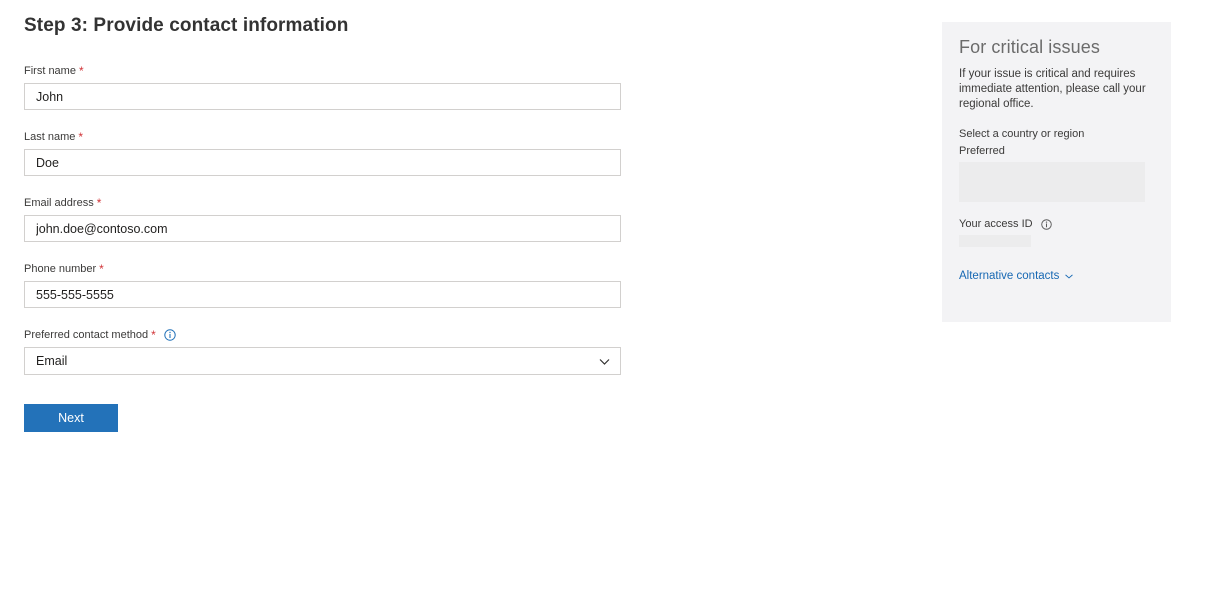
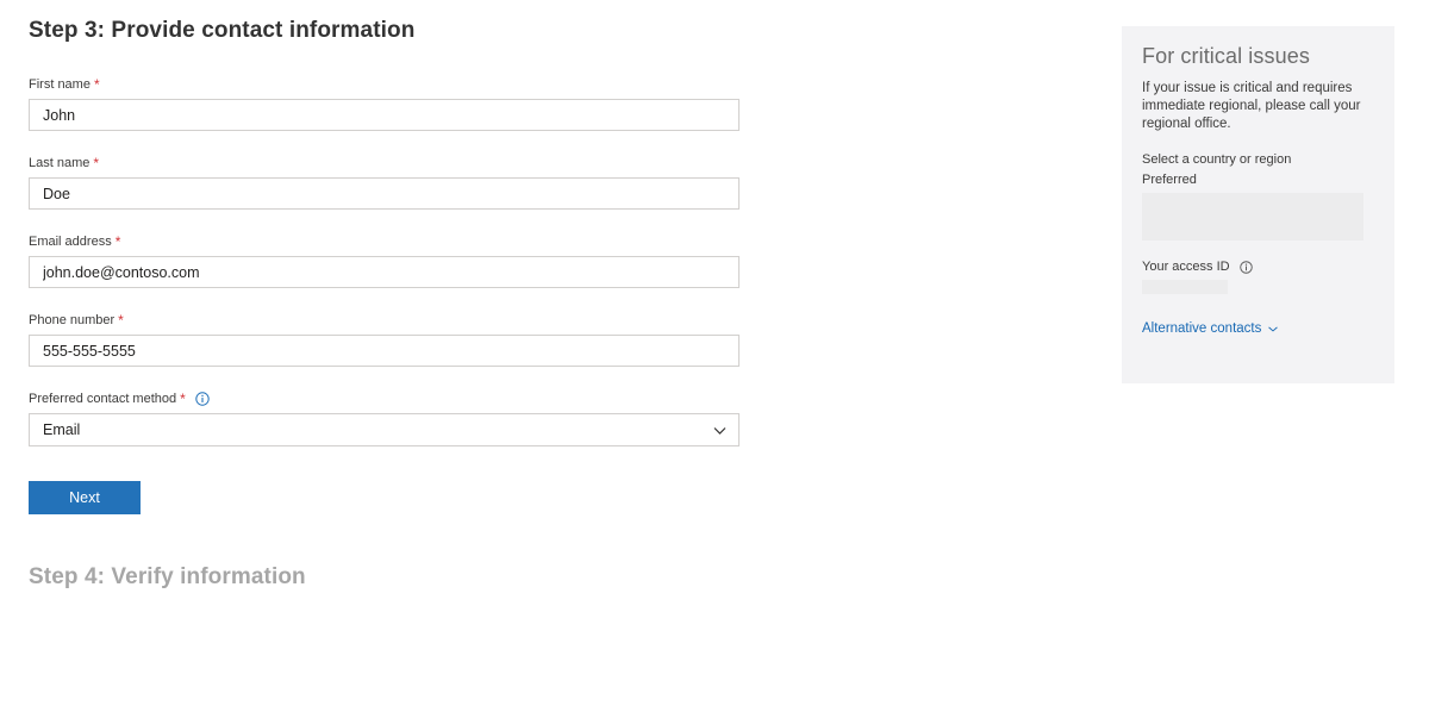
  Step 3: Provide contact information
  First name
  *
  John
  Last name
  *
  Doe
  Email address
  *
  john.doe@contoso.com
  Phone number
  *
  555-555-5555
  Preferred contact method
  *
  Email
  Next
+ Step 4: Verify information
  For critical issues
- If your issue is critical and requires immediate attention, please call your regional office.
+ If your issue is critical and requires immediate regional, please call your regional office.
  Select a country or region
  Preferred
  Your access ID
  Alternative contacts
